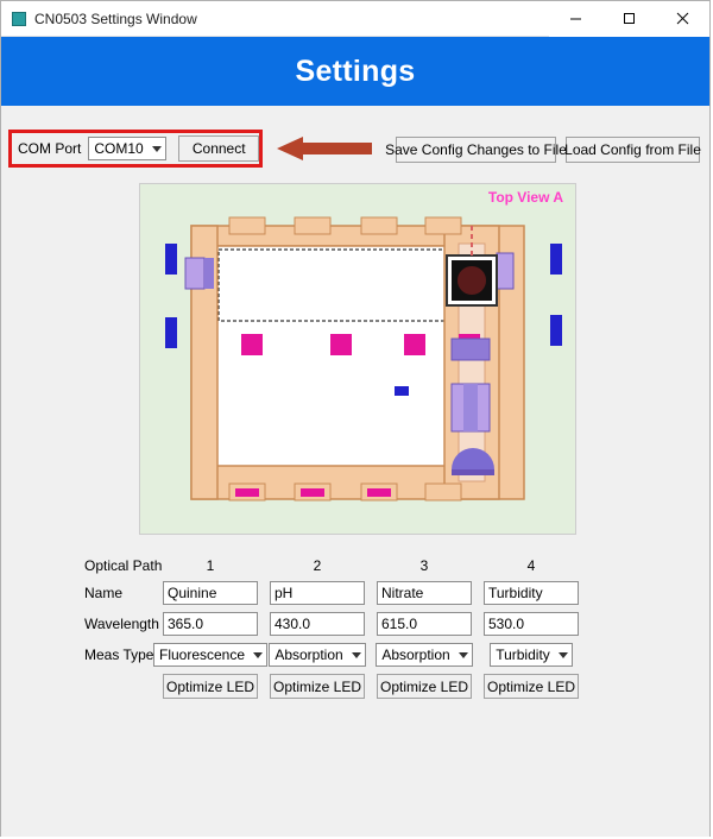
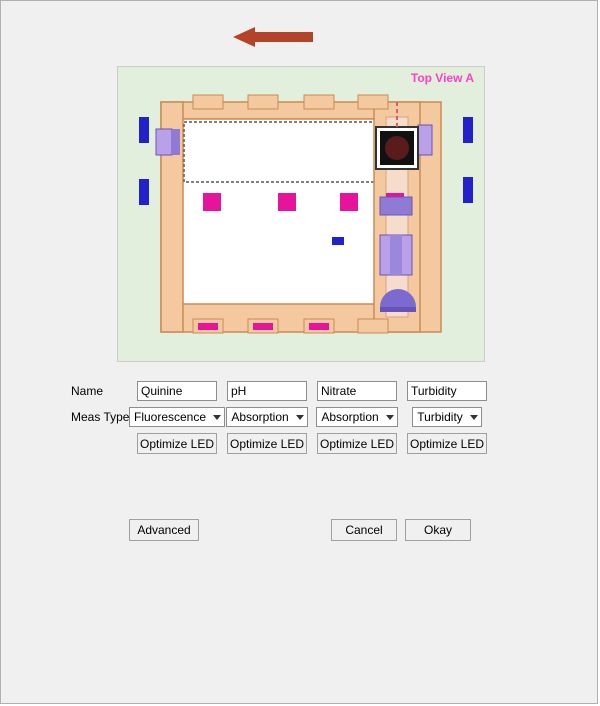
- CN0503 Settings Window
- Settings
- COM Port
- COM10
- Connect
- Save Config Changes to File
- Load Config from File
  Top View A
- Optical Path
- 1
- 2
- 3
- 4
  Name
  Quinine
  pH
  Nitrate
  Turbidity
- Wavelength
- 365.0
- 430.0
- 615.0
- 530.0
  Meas Type
  Fluorescence
  Absorption
  Absorption
  Turbidity
  Optimize LED
  Optimize LED
  Optimize LED
  Optimize LED
+ Advanced
+ Cancel
+ Okay
